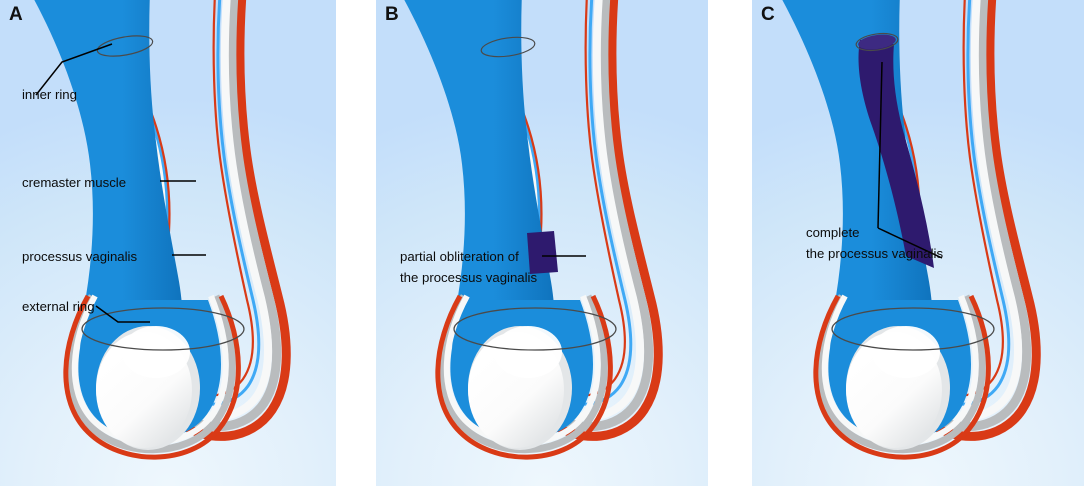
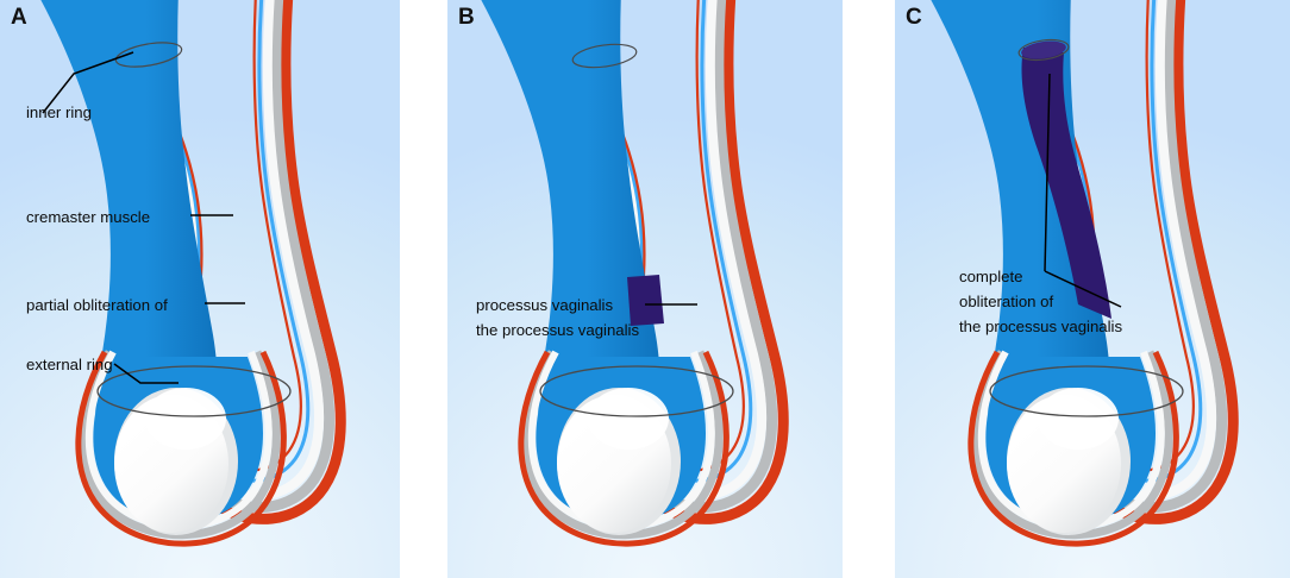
  A
  inner ring
  cremaster muscle
- processus vaginalis
+ partial obliteration of
  external ring
  B
- partial obliteration of
+ processus vaginalis
  the processus vaginalis
  C
  complete
+ obliteration of
  the processus vaginalis
